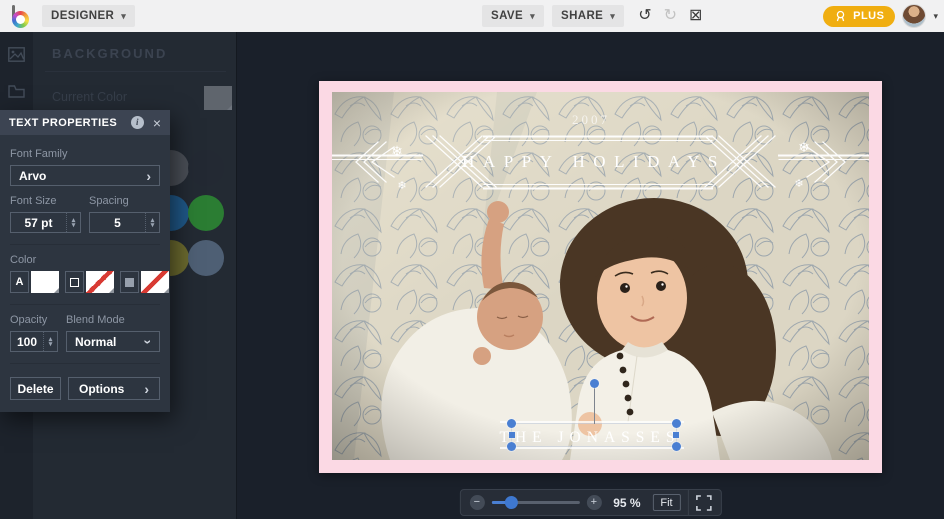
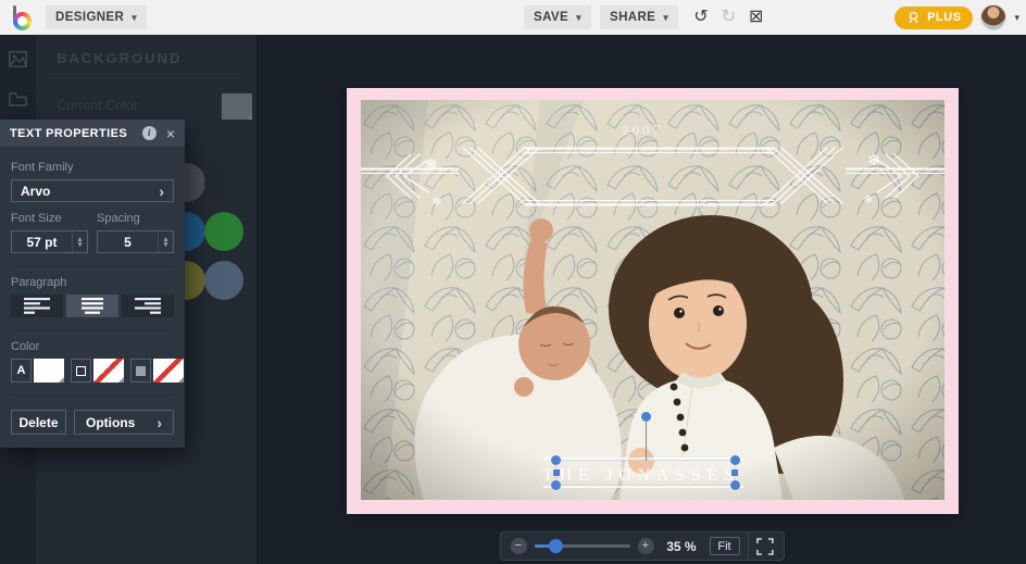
  DESIGNER
  ▾
  SAVE
  ▾
  SHARE
  ▾
  ↺
  ↻
  ⊠
  PLUS
  ▾
  BACKGROUND
  Current Color
  TEXT PROPERTIES
  i
  ×
  Font Family
  Arvo
  ›
  Font Size
  57 pt
  Spacing
  5
+ Paragraph
  Color
  A
- Opacity
- 100
- Blend Mode
- Normal
  Delete
  Options
  ›
  ❄
  ❄
  ❄
  ❄
  2007
- HAPPY HOLIDAYS
  THE JONASSE
  −
  +
- 95 %
+ 35 %
  Fit
